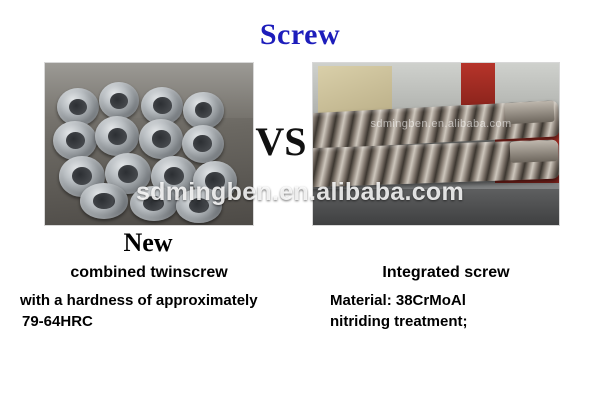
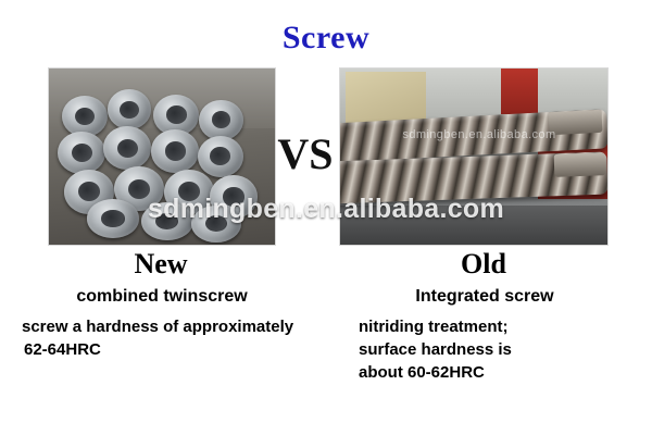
  Screw
  sdmingben.en.alibaba.com
  VS
  sdmingben.en.alibaba.com
  New
+ Old
  combined twinscrew
  Integrated screw
- with a hardness of approximately
+ screw a hardness of approximately
- 79-64HRC
+ 62-64HRC
- Material: 38CrMoAl
  nitriding treatment;
+ surface hardness is
+ about 60-62HRC
